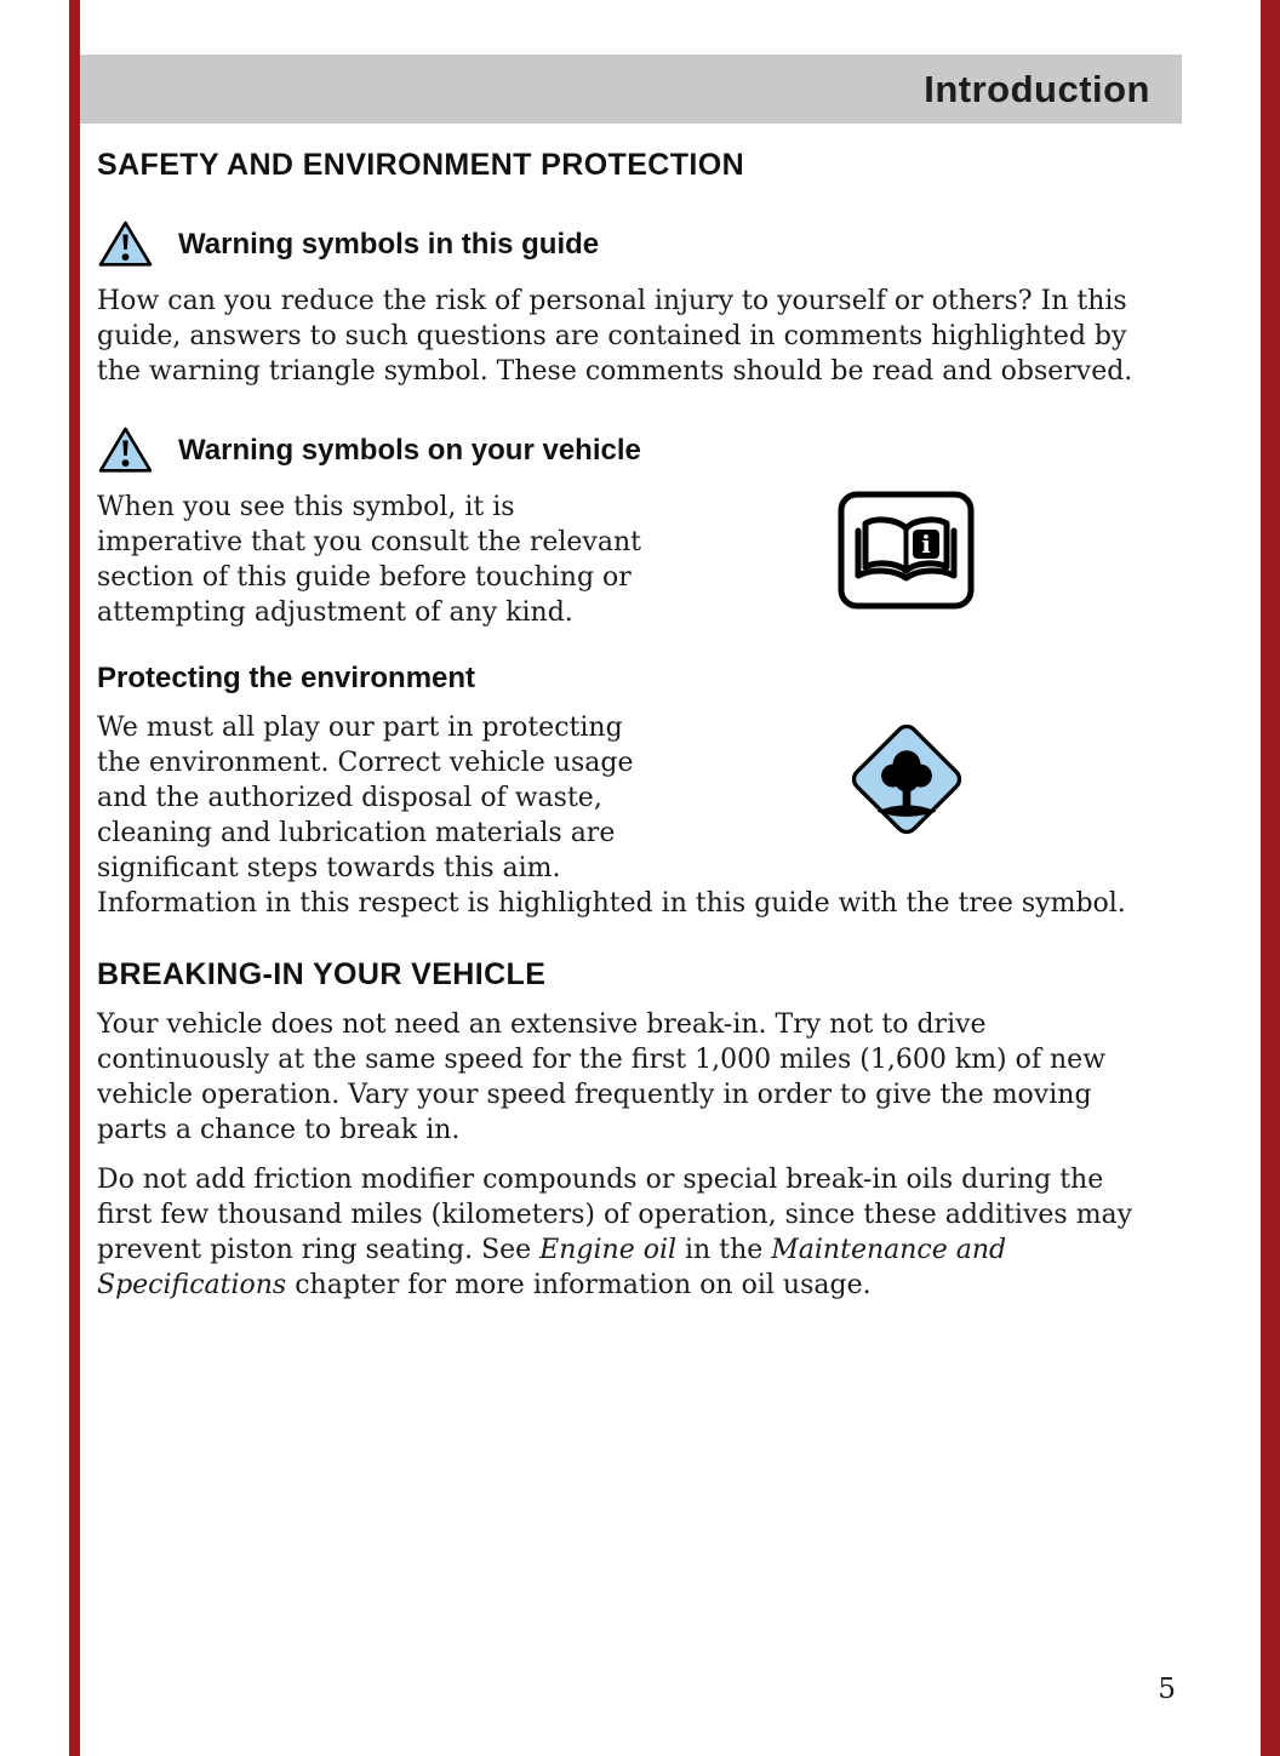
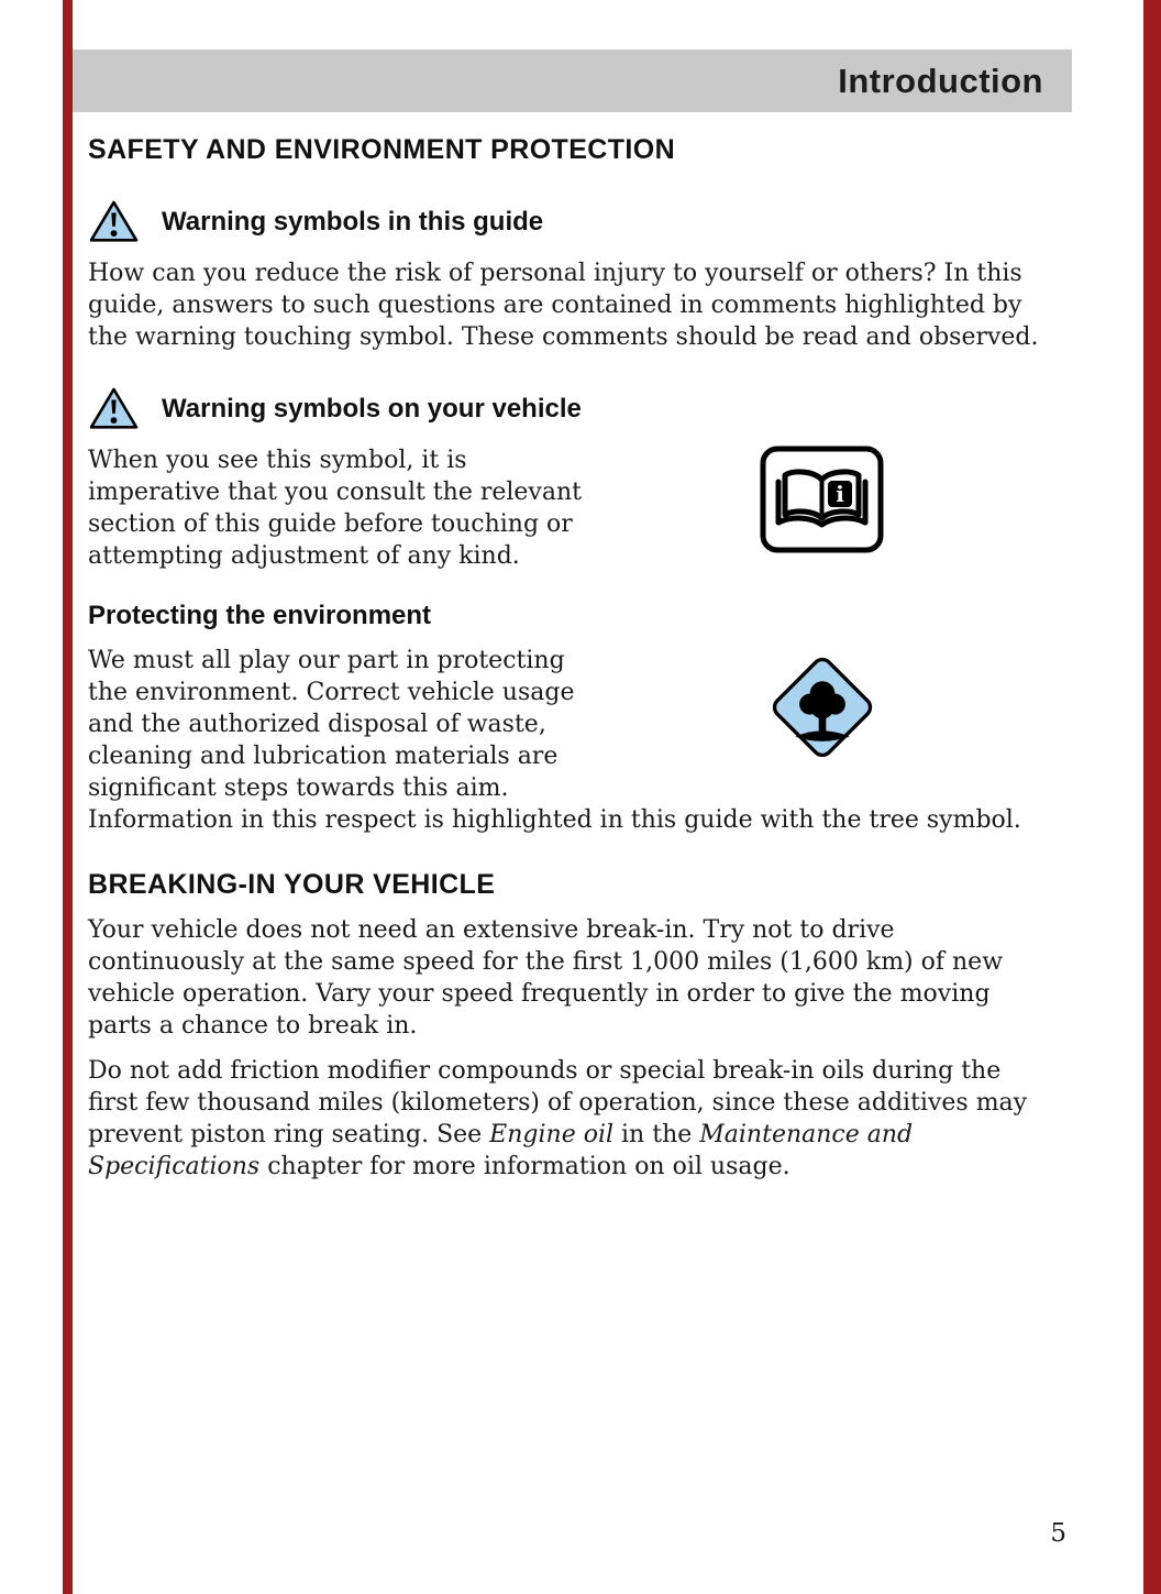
  Introduction
  SAFETY AND ENVIRONMENT PROTECTION
  Warning symbols in this guide
- How can you reduce the risk of personal injury to yourself or others? In this guide, answers to such questions are contained in comments highlighted by the warning triangle symbol. These comments should be read and observed.
+ How can you reduce the risk of personal injury to yourself or others? In this guide, answers to such questions are contained in comments highlighted by the warning touching symbol. These comments should be read and observed.
  Warning symbols on your vehicle
  i
  When you see this symbol, it is imperative that you consult the relevant section of this guide before touching or attempting adjustment of any kind.
  Protecting the environment
  We must all play our part in protecting the environment. Correct vehicle usage and the authorized disposal of waste, cleaning and lubrication materials are significant steps towards this aim. Information in this respect is highlighted in this guide with the tree symbol.
  BREAKING-IN YOUR VEHICLE
  Your vehicle does not need an extensive break-in. Try not to drive continuously at the same speed for the first 1,000 miles (1,600 km) of new vehicle operation. Vary your speed frequently in order to give the moving parts a chance to break in.
  Do not add friction modifier compounds or special break-in oils during the first few thousand miles (kilometers) of operation, since these additives may prevent piston ring seating. See Engine oil in the Maintenance and Specifications chapter for more information on oil usage.
  5
